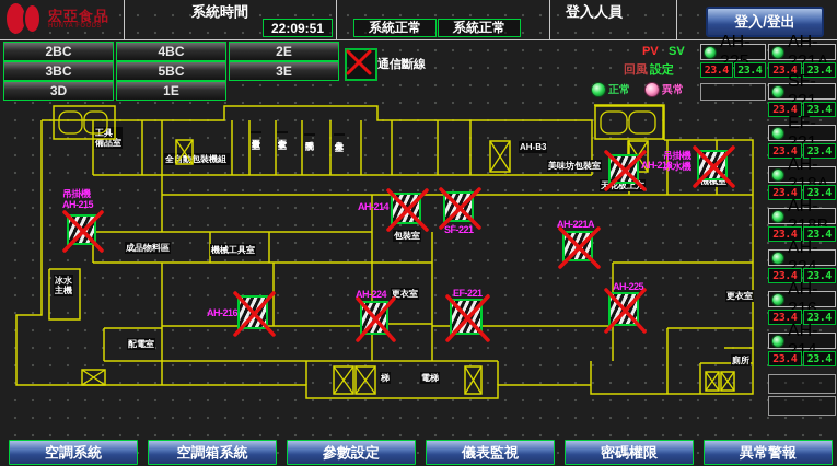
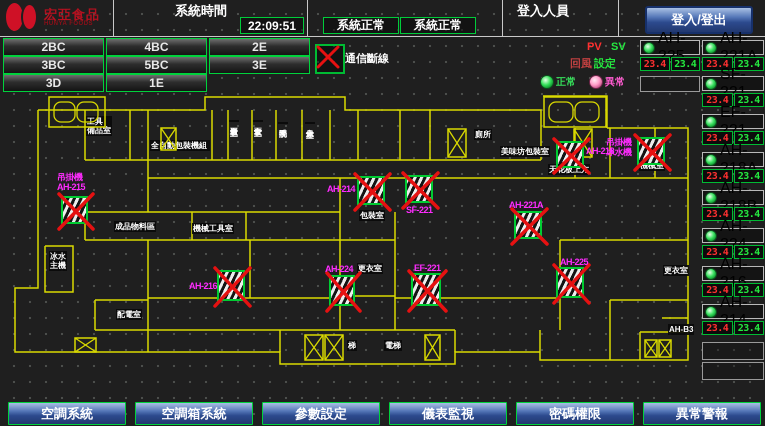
  宏亞食品
  系統時間
  22:09:51
  系統正常
  系統正常
  登入人員
  登入/登出
  2BC
  4BC
  2E
  3BC
  5BC
  3E
  3D
  1E
  通信斷線
  PV
  SV
  回風
  設定
  正常
  異常
  AH-225
  23.4
  23.4
  AH-221A
  23.4
  23.4
  SF-221
  23.4
  23.4
  EF-221
  23.4
  23.4
  AH-218A
  23.4
  23.4
  AH-218B
  23.4
  23.4
  AH-224
  23.4
  23.4
  AH-216
  23.4
  23.4
  AH-214
  23.4
  23.4
  吊掛機
  AH-215
  AH-216
  AH-214
  SF-221
  AH-221A
  EF-221
  AH-225
  AH-224
  AH-218
  吊掛機
  冰水機
  備品室
  全自動包裝機組
- AH-B3
+ 廁所
  美味坊包裝室
  天花板上
  成品物料區
  機械工具室
  冰水
  主機
  配電室
  包裝室
  更衣室
  機械室
- 廁所
+ AH-B3
  更衣室
  梯
  電梯
  空調系統
  空調箱系統
  參數設定
  儀表監視
  密碼權限
  異常警報
